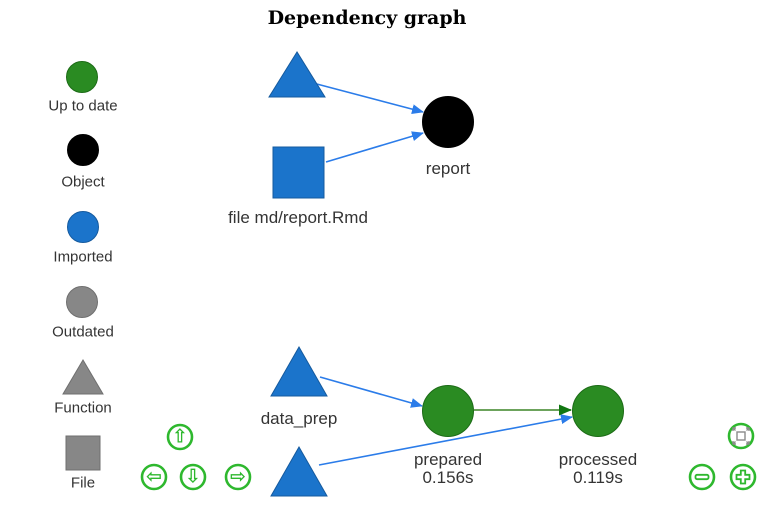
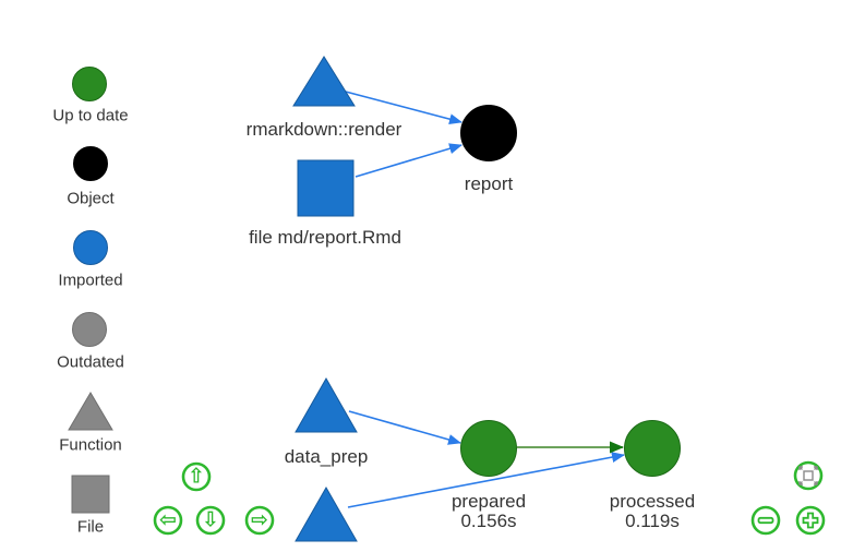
- Dependency graph
  ⇧
  ⇦
  ⇩
  ⇨
  Up to date
  Object
  Imported
  Outdated
  Function
  File
+ rmarkdown::render
  file md/report.Rmd
  report
  data_prep
  prepared
  0.156s
  processed
  0.119s
